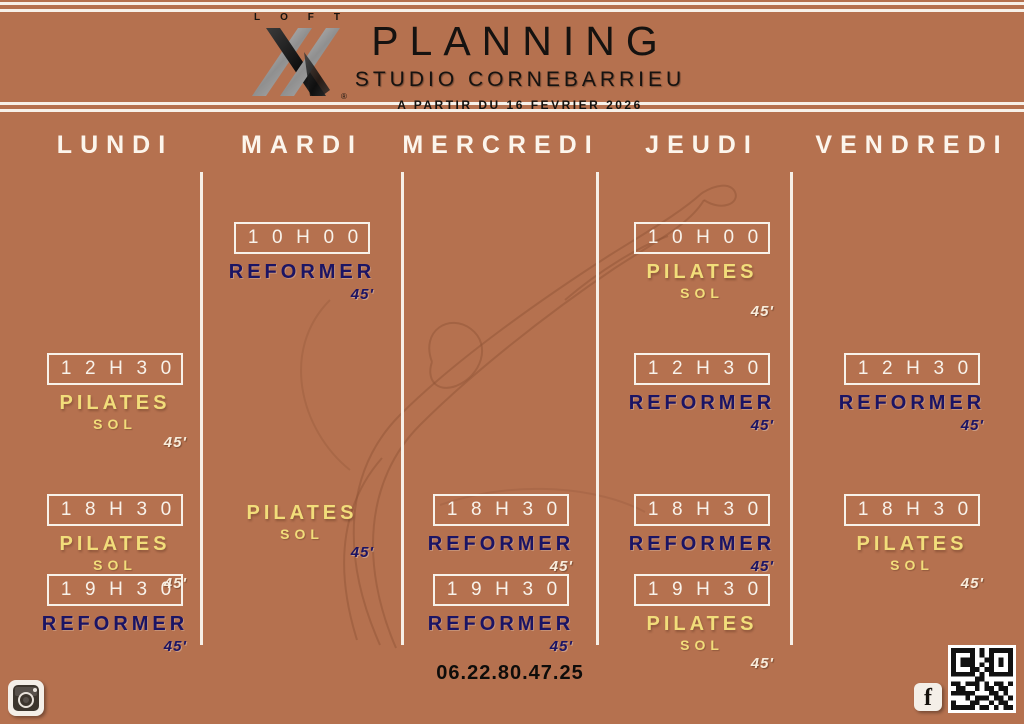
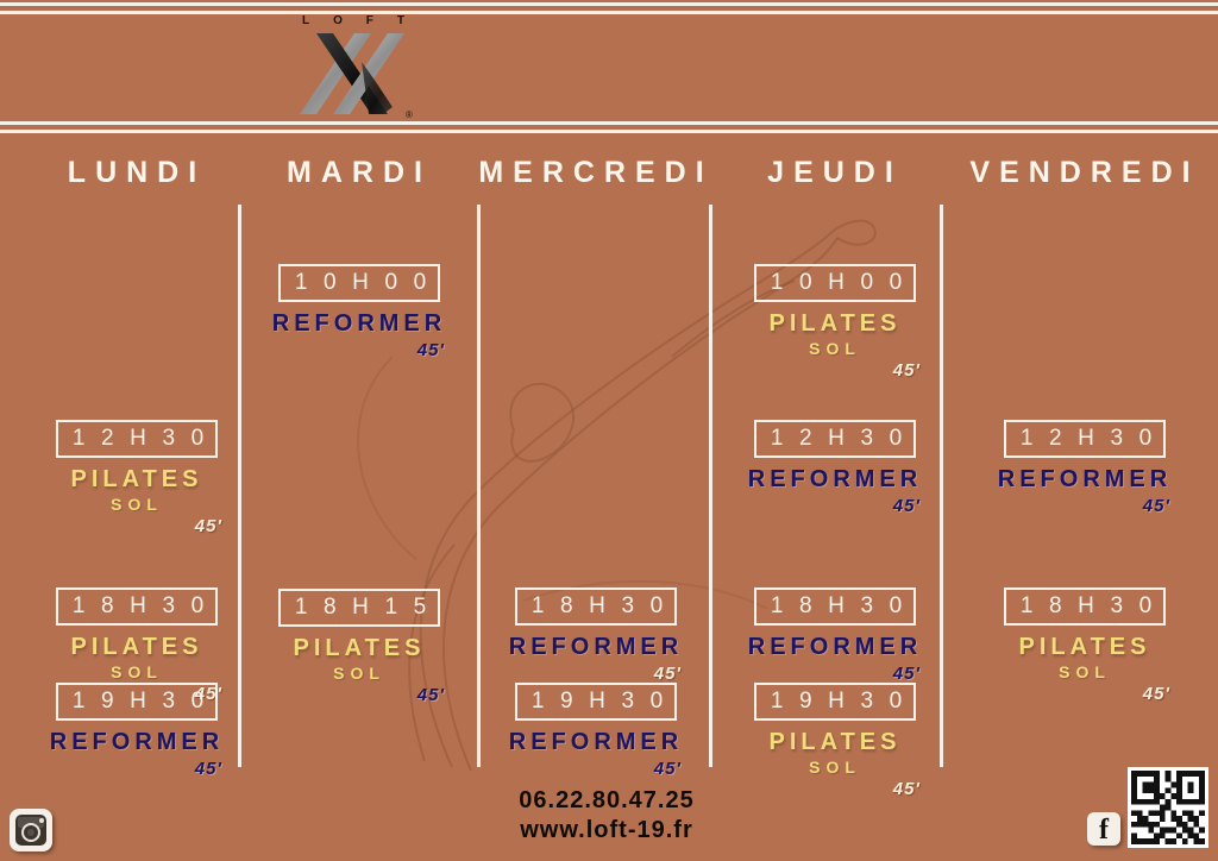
  L
  O
  F
  T
  ®
- PLANNING
- STUDIO CORNEBARRIEU
- A PARTIR DU 16 FEVRIER 2026
  LUNDI
  MARDI
  MERCREDI
  JEUDI
  VENDREDI
  1 2 H 3 0
  PILATES
  SOL
  45'
  1 8 H 3 0
  PILATES
  SOL
  45'
  1 9 H 3 0
  REFORMER
  45'
  1 0 H 0 0
  REFORMER
  45'
+ 1 8 H 1 5
  PILATES
  SOL
  45'
  1 8 H 3 0
  REFORMER
  45'
  1 9 H 3 0
  REFORMER
  45'
  1 0 H 0 0
  PILATES
  SOL
  45'
  1 2 H 3 0
  REFORMER
  45'
  1 8 H 3 0
  REFORMER
  45'
  1 9 H 3 0
  PILATES
  SOL
  45'
  1 2 H 3 0
  REFORMER
  45'
  1 8 H 3 0
  PILATES
  SOL
  45'
  06.22.80.47.25
+ www.loft-19.fr
  f
